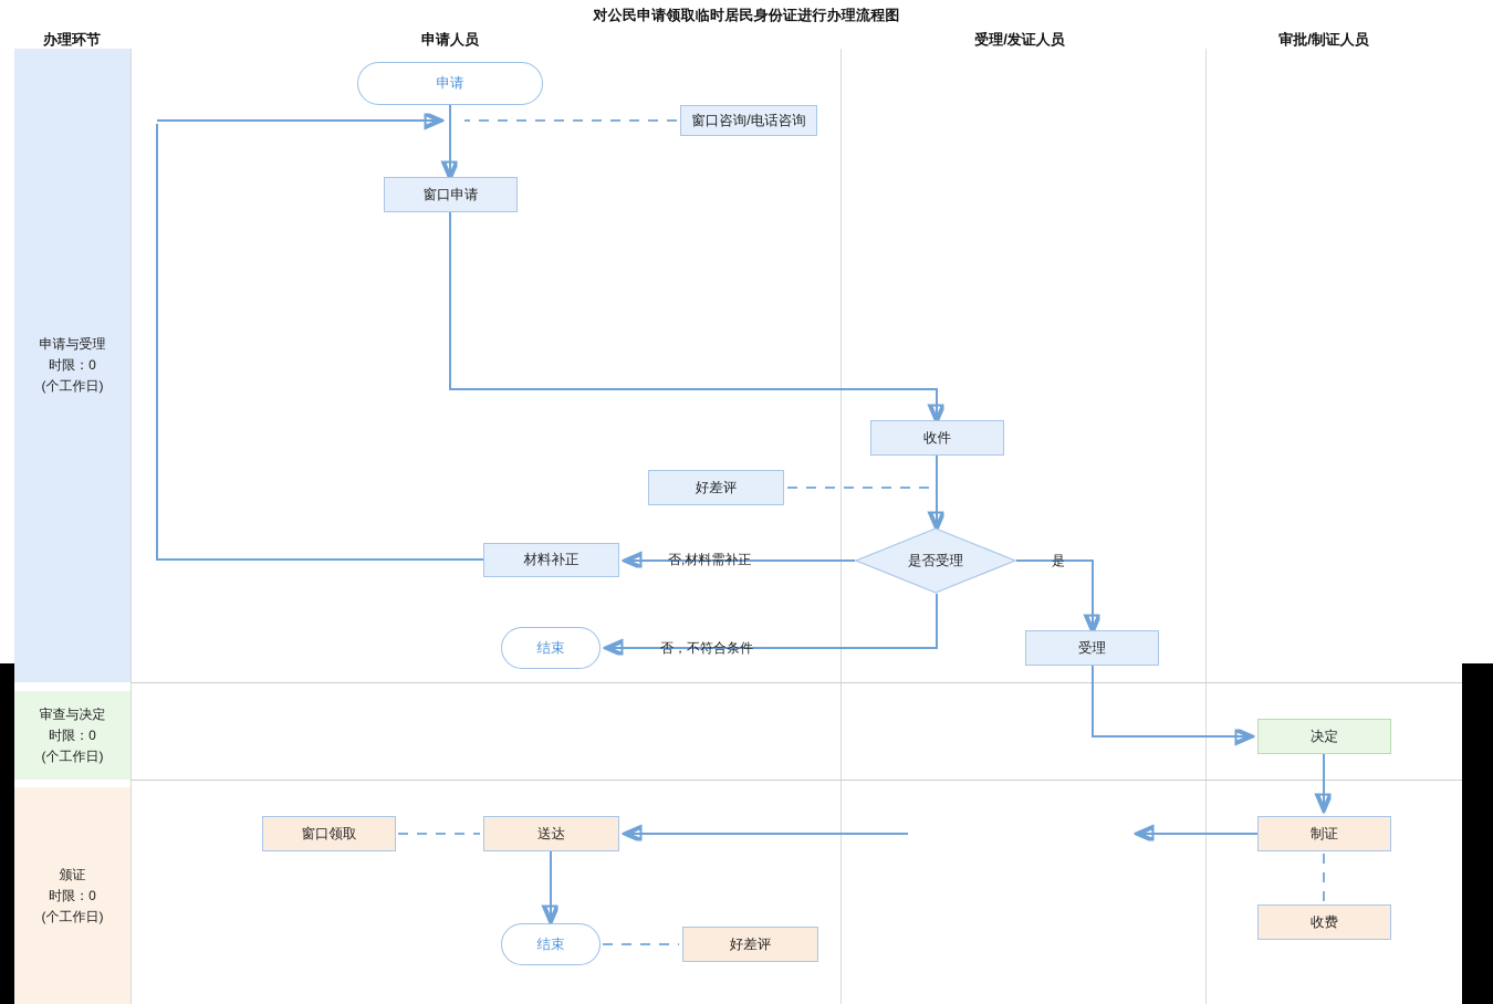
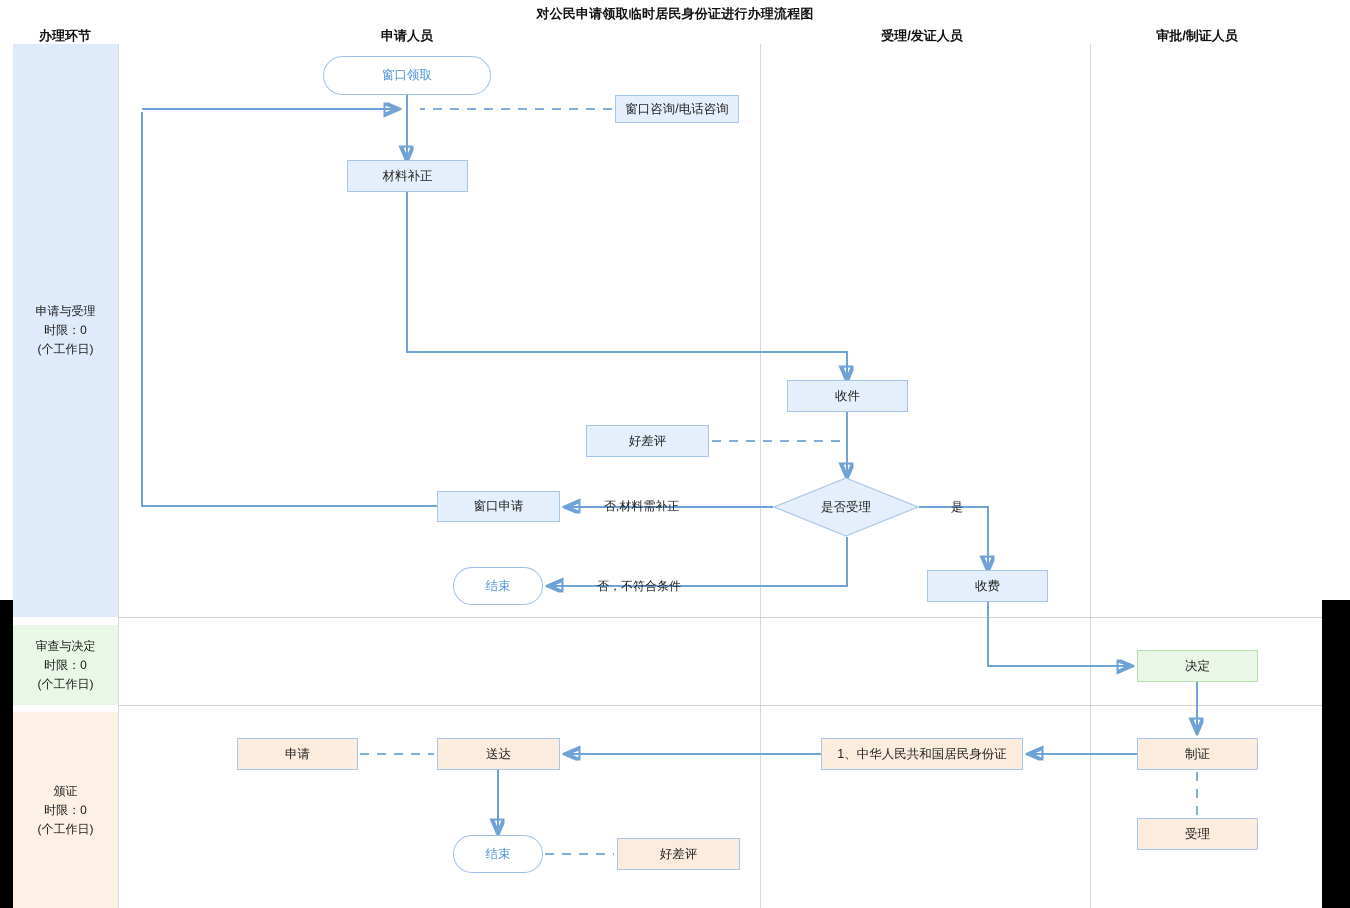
  对公民申请领取临时居民身份证进行办理流程图
  办理环节
  申请人员
  受理/发证人员
  审批/制证人员
  申请与受理
  时限：0
  (个工作日)
  审查与决定
  时限：0
  (个工作日)
  颁证
  时限：0
  (个工作日)
- 申请
+ 窗口领取
  窗口咨询/电话咨询
- 窗口申请
+ 材料补正
  收件
  好差评
  是否受理
- 材料补正
+ 窗口申请
  结束
- 受理
+ 收费
  决定
  制证
- 收费
+ 受理
+ 1、中华人民共和国居民身份证
  送达
- 窗口领取
+ 申请
  结束
  好差评
  否,材料需补正
  是
  否，不符合条件
